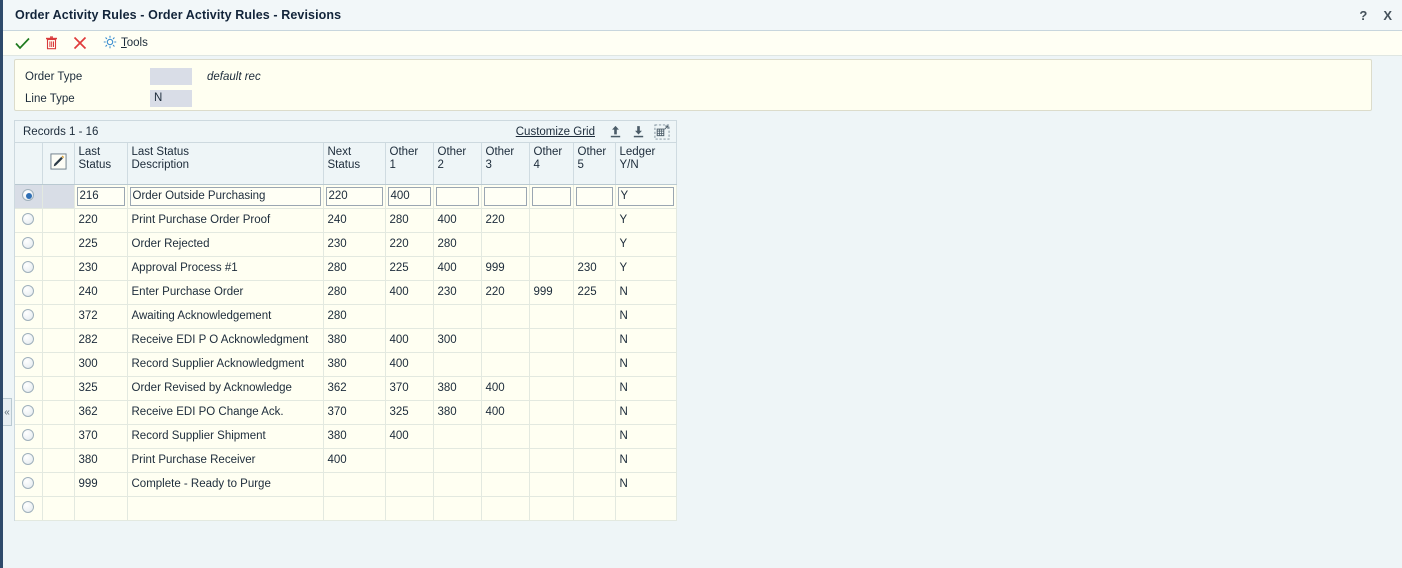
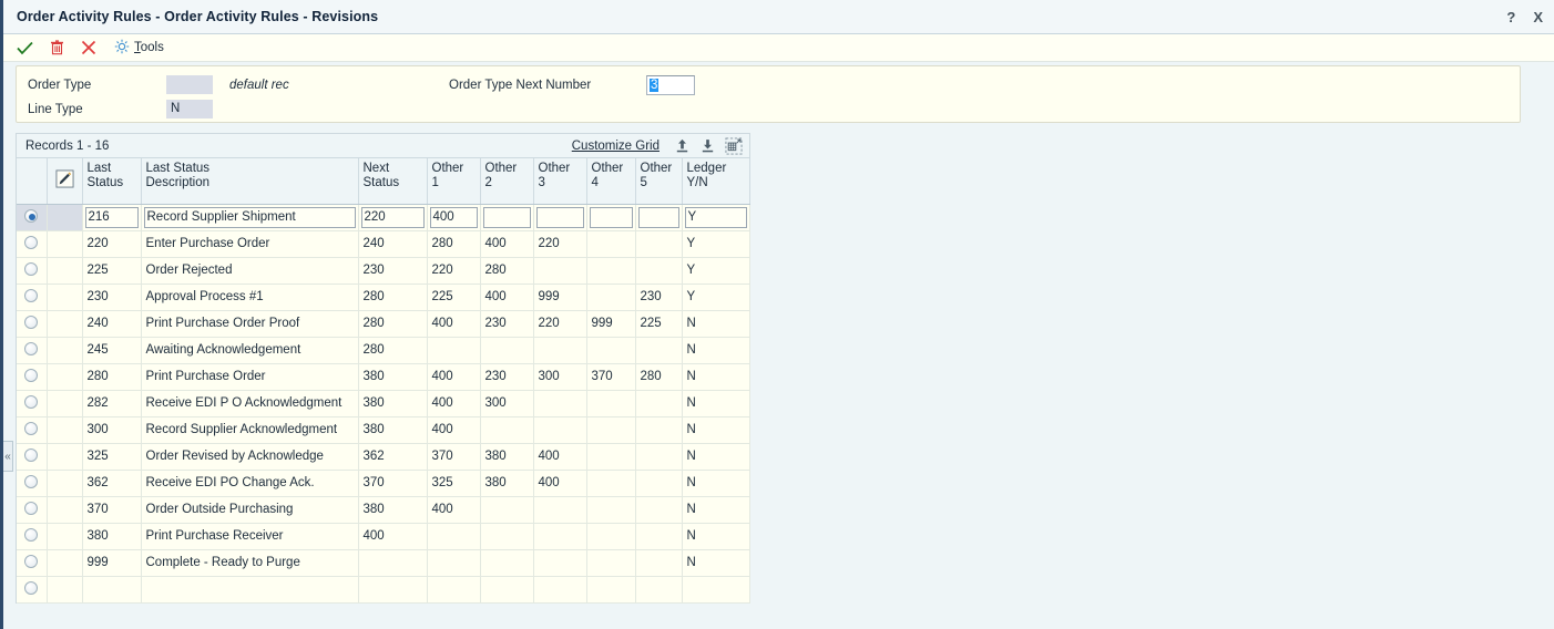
  Order Activity Rules - Order Activity Rules - Revisions
  ?
  X
  Tools
  Order Type
  default rec
  Line Type
  N
+ Order Type Next Number
+ 3
  «
  Records 1 - 16
  Customize Grid
  		LastStatus	Last StatusDescription	NextStatus	Other1	Other2	Other3	Other4	Other5	LedgerY/N
- 		216	Order Outside Purchasing	220	400					Y
+ 		216	Record Supplier Shipment	220	400					Y
- 		220	Print Purchase Order Proof	240	280	400	220			Y
+ 		220	Enter Purchase Order	240	280	400	220			Y
  		225	Order Rejected	230	220	280				Y
  		230	Approval Process #1	280	225	400	999		230	Y
- 		240	Enter Purchase Order	280	400	230	220	999	225	N
+ 		240	Print Purchase Order Proof	280	400	230	220	999	225	N
- 		372	Awaiting Acknowledgement	280						N
+ 		245	Awaiting Acknowledgement	280						N
+ 		280	Print Purchase Order	380	400	230	300	370	280	N
  		282	Receive EDI P O Acknowledgment	380	400	300				N
  		300	Record Supplier Acknowledgment	380	400					N
  		325	Order Revised by Acknowledge	362	370	380	400			N
  		362	Receive EDI PO Change Ack.	370	325	380	400			N
- 		370	Record Supplier Shipment	380	400					N
+ 		370	Order Outside Purchasing	380	400					N
  		380	Print Purchase Receiver	400						N
  		999	Complete - Ready to Purge							N
